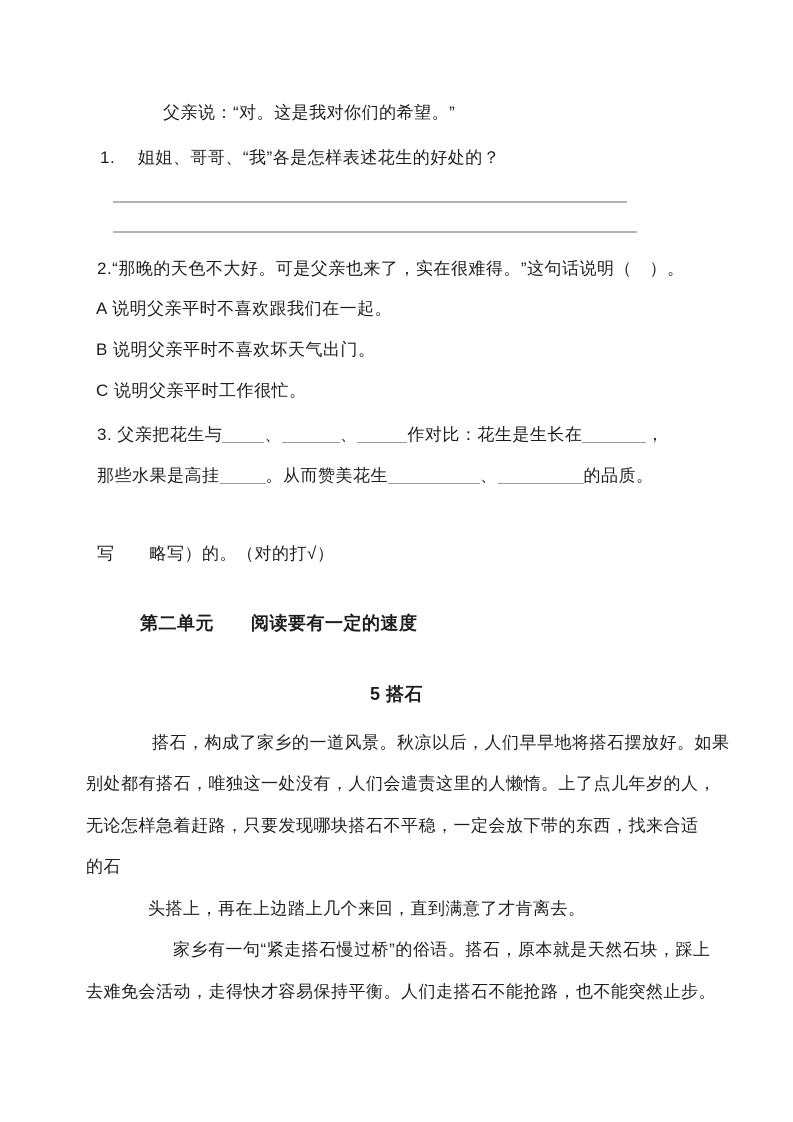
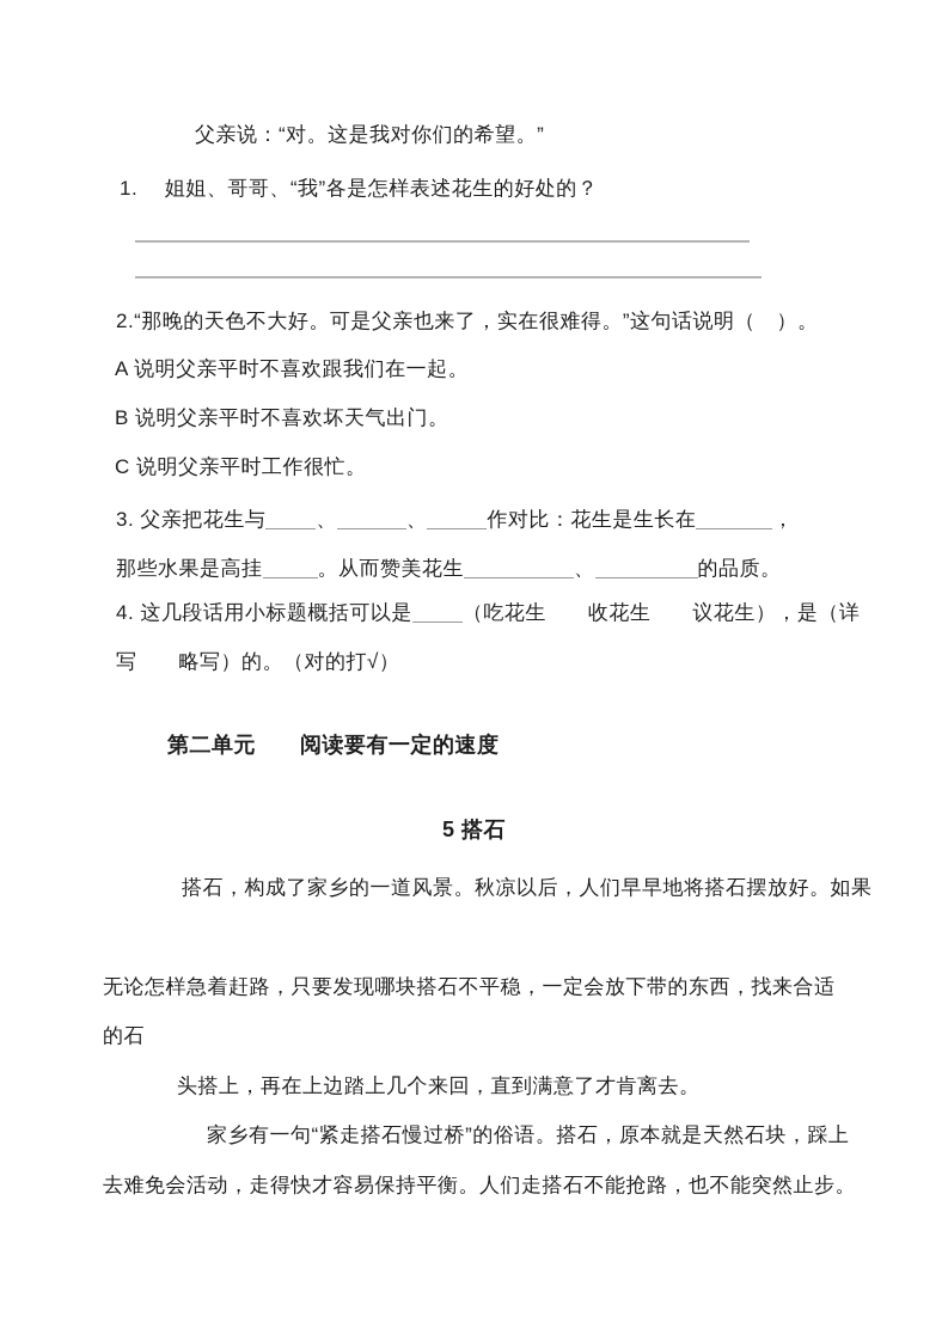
  父亲说：“对。这是我对你们的希望。”
  1. 姐姐、哥哥、“我”各是怎样表述花生的好处的？
  2.“那晚的天色不大好。可是父亲也来了，实在很难得。”这句话说明（ ）。
  A 说明父亲平时不喜欢跟我们在一起。
  B 说明父亲平时不喜欢坏天气出门。
  C 说明父亲平时工作很忙。
  3. 父亲把花生与 、 、 作对比：花生是生长在 ，
  那些水果是高挂 。从而赞美花生 、 的品质。
+ 4. 这几段话用小标题概括可以是 （吃花生 收花生 议花生），是（详
  写 略写）的。（对的打√）
  第二单元 阅读要有一定的速度
  5 搭石
  搭石，构成了家乡的一道风景。秋凉以后，人们早早地将搭石摆放好。如果
- 别处都有搭石，唯独这一处没有，人们会遣责这里的人懒惰。上了点儿年岁的人，
  无论怎样急着赶路，只要发现哪块搭石不平稳，一定会放下带的东西，找来合适
  的石
  头搭上，再在上边踏上几个来回，直到满意了才肯离去。
  家乡有一句“紧走搭石慢过桥”的俗语。搭石，原本就是天然石块，踩上
  去难免会活动，走得快才容易保持平衡。人们走搭石不能抢路，也不能突然止步。
